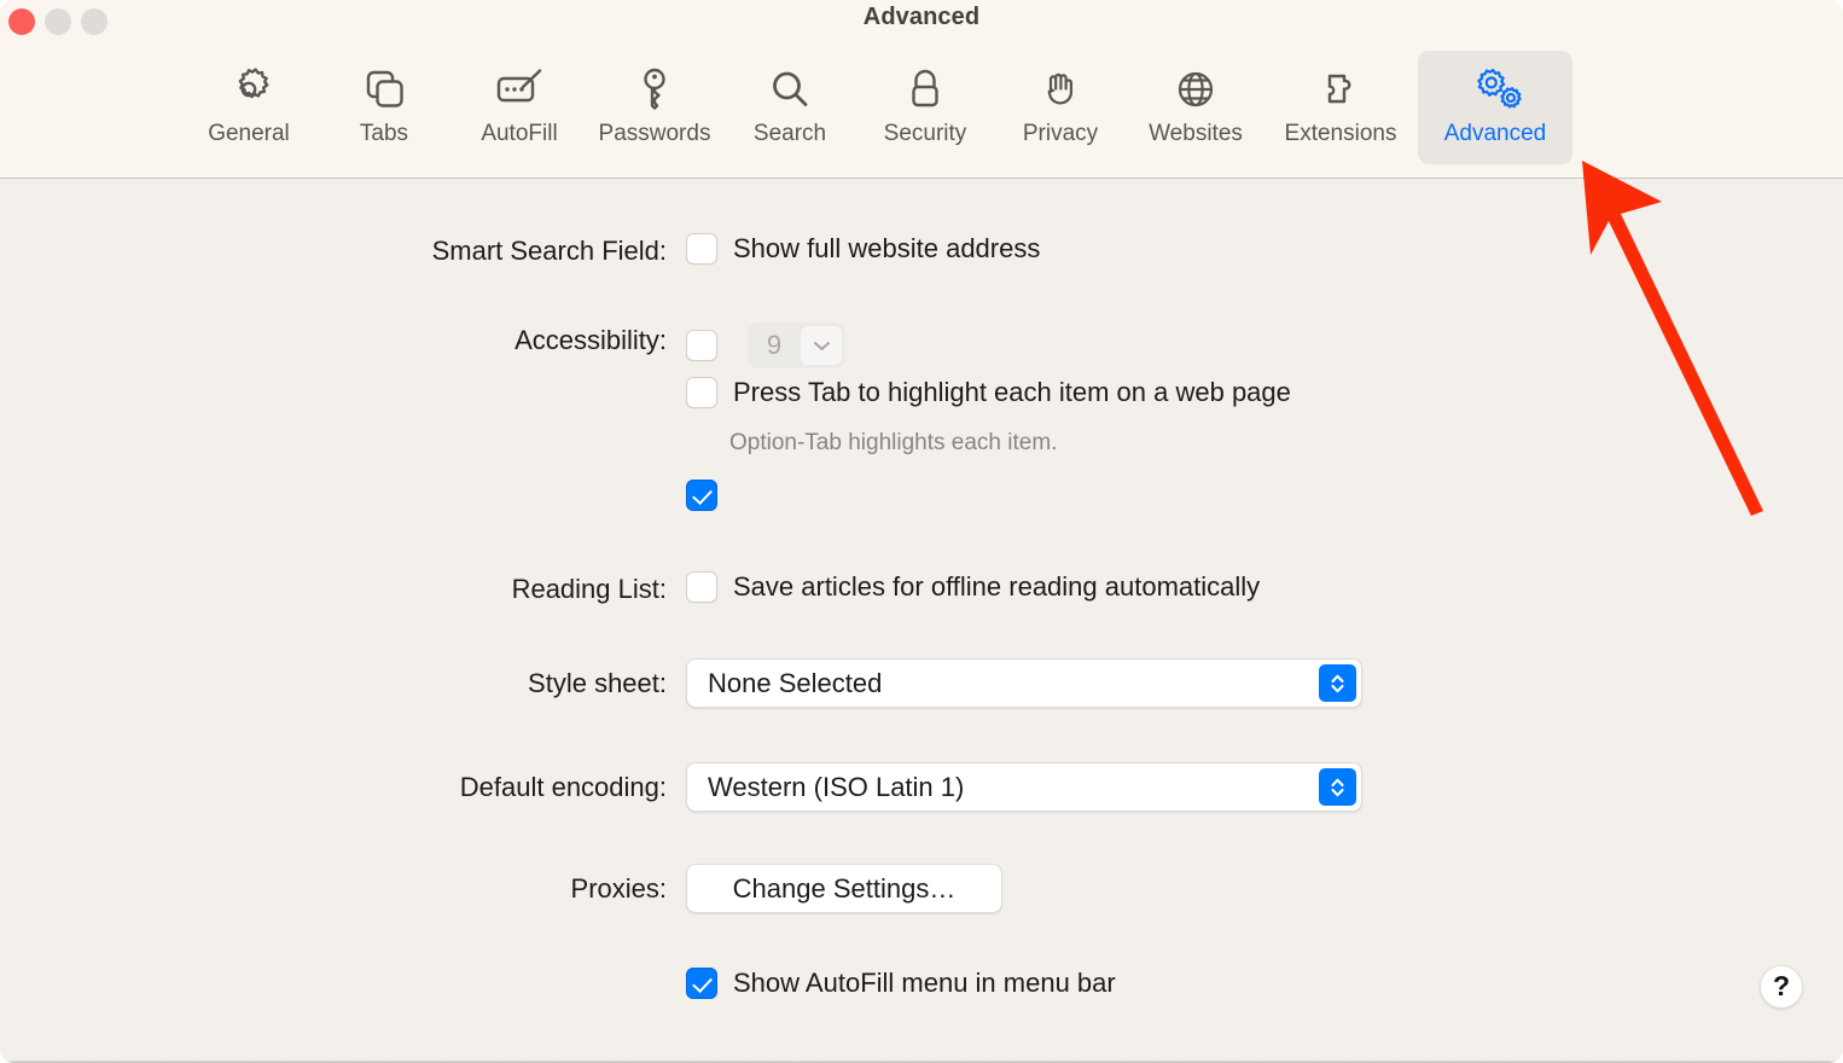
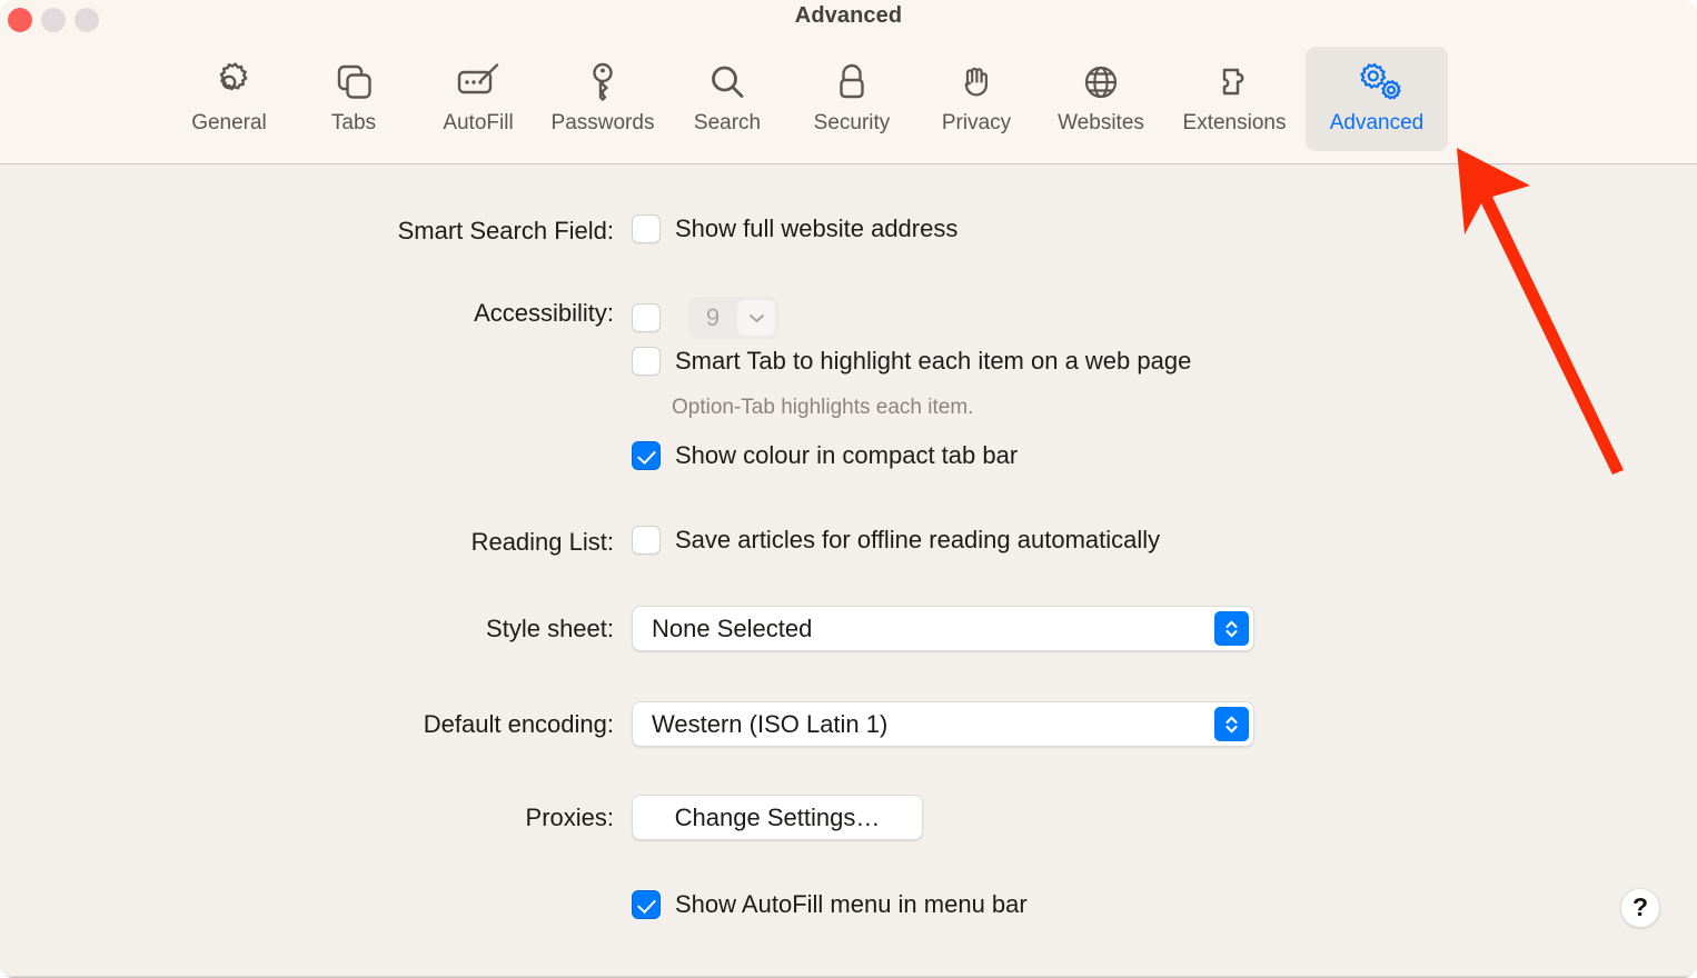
  Advanced
  General
  Tabs
  AutoFill
  Passwords
  Search
  Security
  Privacy
  Websites
  Extensions
  Advanced
  Smart Search Field:
  Show full website address
  Accessibility:
  9
- Press Tab to highlight each item on a web page
+ Smart Tab to highlight each item on a web page
  Option-Tab highlights each item.
+ Show colour in compact tab bar
  Reading List:
  Save articles for offline reading automatically
  Style sheet:
  None Selected
  Default encoding:
  Western (ISO Latin 1)
  Proxies:
  Change Settings…
  Show AutoFill menu in menu bar
  ?
